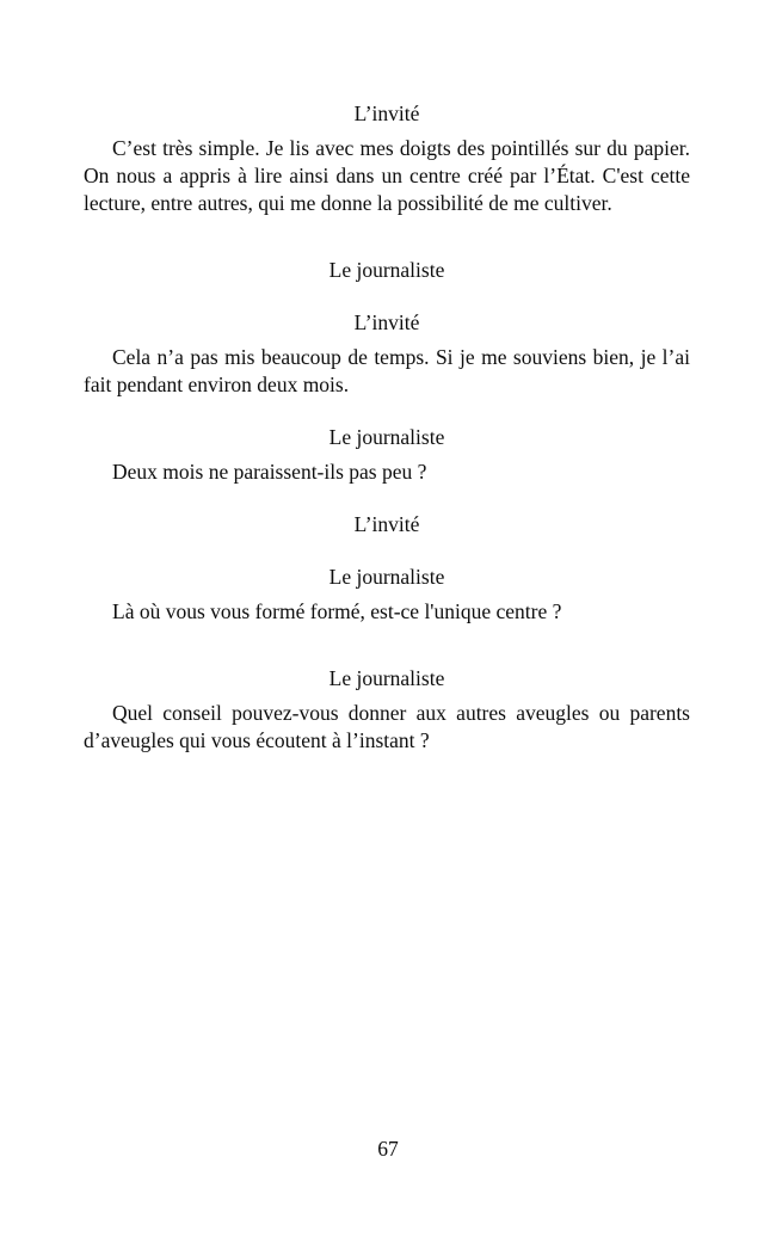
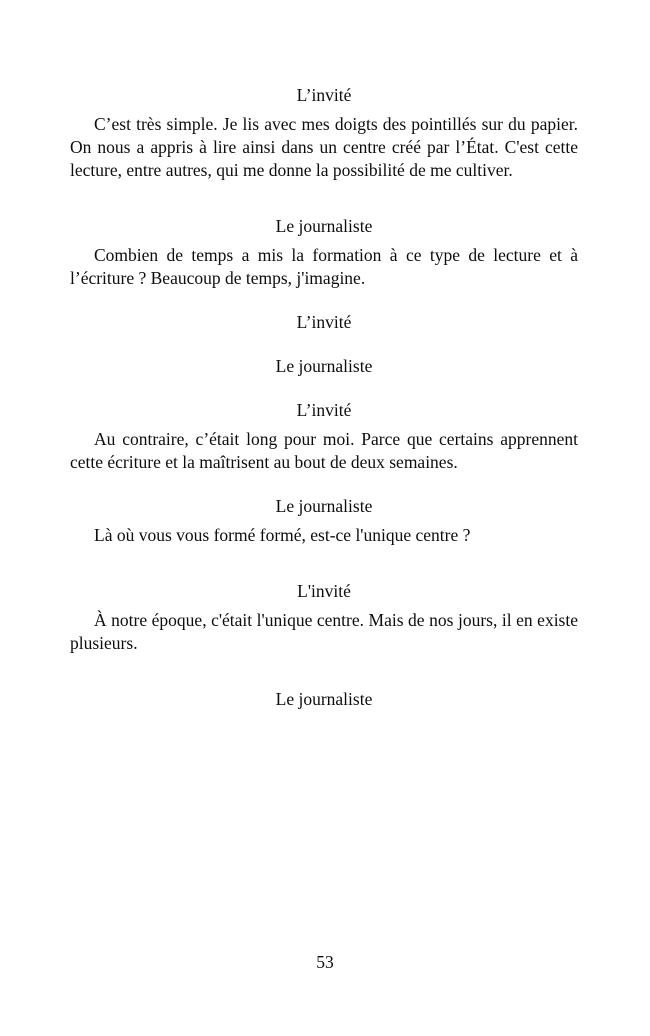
  L’invité
  C’est très simple. Je lis avec mes doigts des pointillés sur du papier. On nous a appris à lire ainsi dans un centre créé par l’État. C'est cette lecture, entre autres, qui me donne la possibilité de me cultiver.
  Le journaliste
+ Combien de temps a mis la formation à ce type de lecture et à l’écriture ? Beaucoup de temps, j'imagine.
  L’invité
- Cela n’a pas mis beaucoup de temps. Si je me souviens bien, je l’ai fait pendant environ deux mois.
  Le journaliste
- Deux mois ne paraissent-ils pas peu ?
  L’invité
+ Au contraire, c’était long pour moi. Parce que certains apprennent cette écriture et la maîtrisent au bout de deux semaines.
  Le journaliste
  Là où vous vous formé formé, est-ce l'unique centre ?
+ L'invité
+ À notre époque, c'était l'unique centre. Mais de nos jours, il en existe plusieurs.
  Le journaliste
- Quel conseil pouvez-vous donner aux autres aveugles ou parents d’aveugles qui vous écoutent à l’instant ?
- 67
+ 53
